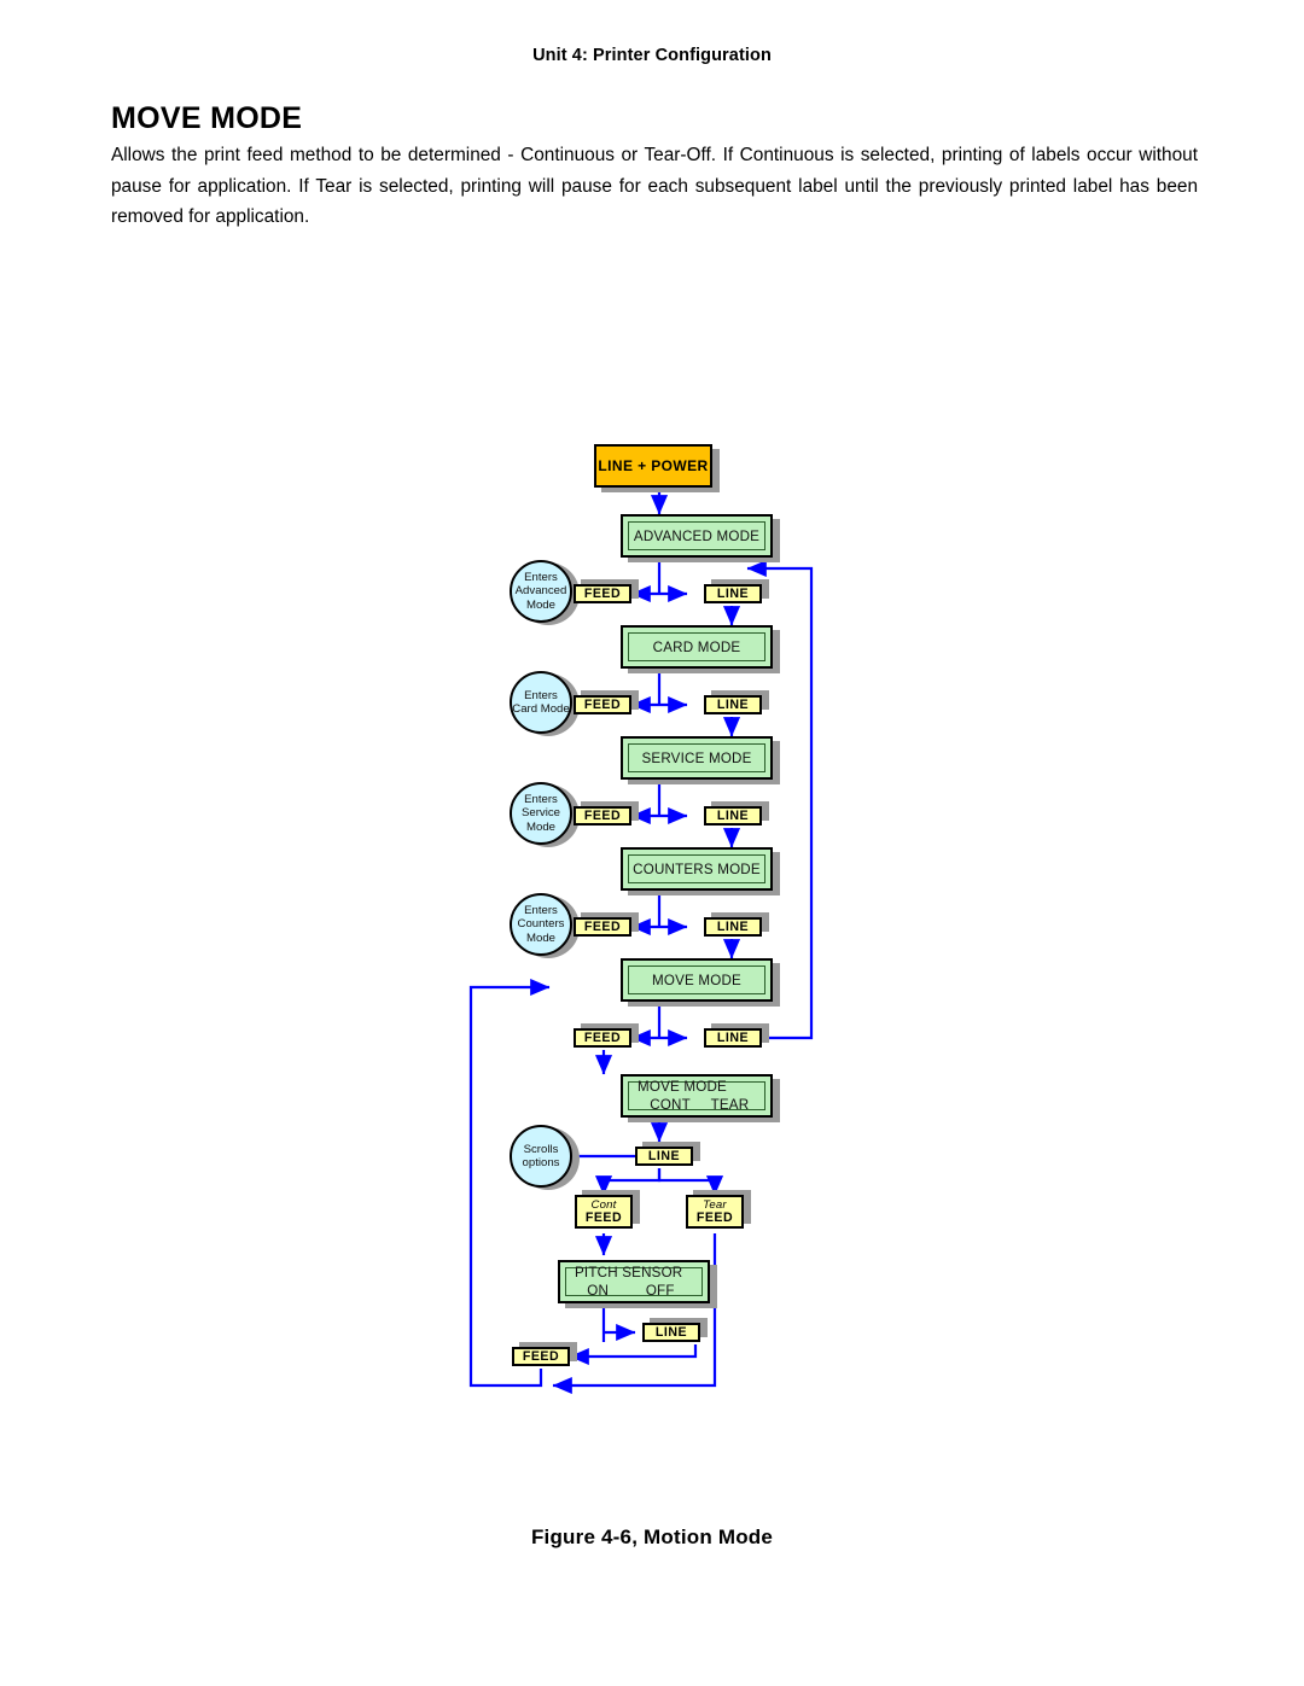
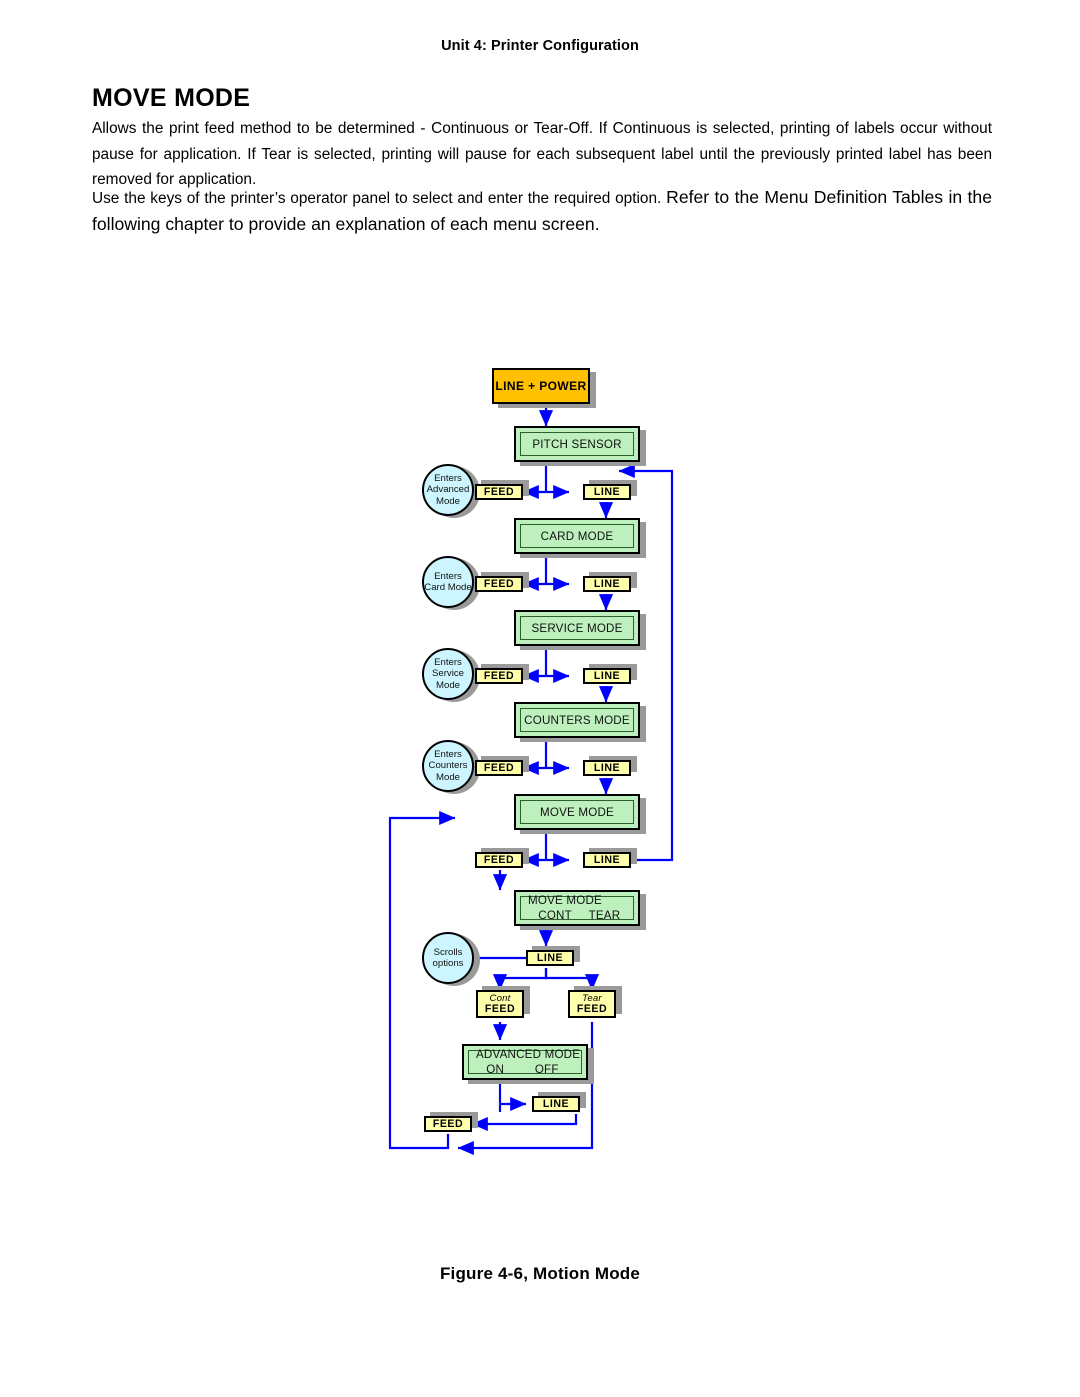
  Unit 4: Printer Configuration
  MOVE MODE
  Allows the print feed method to be determined - Continuous or Tear-Off. If Continuous is selected, printing of labels occur without pause for application. If Tear is selected, printing will pause for each subsequent label until the previously printed label has been removed for application.
+ Use the keys of the printer’s operator panel to select and enter the required option. Refer to the Menu Definition Tables in the following chapter to provide an explanation of each menu screen.
  LINE + POWER
- ADVANCED MODE
+ PITCH SENSOR
  Enters
  Advanced
  Mode
  FEED
  LINE
  CARD MODE
  Enters
  Card Mode
  FEED
  LINE
  SERVICE MODE
  Enters
  Service
  Mode
  FEED
  LINE
  COUNTERS MODE
  Enters
  Counters
  Mode
  FEED
  LINE
  MOVE MODE
  FEED
  LINE
  MOVE MODE
  CONT TEAR
  Scrolls
  options
  LINE
  Cont
  FEED
  Tear
  FEED
- PITCH SENSOR
+ ADVANCED MODE
  ON OFF
  LINE
  FEED
  Figure 4-6, Motion Mode
